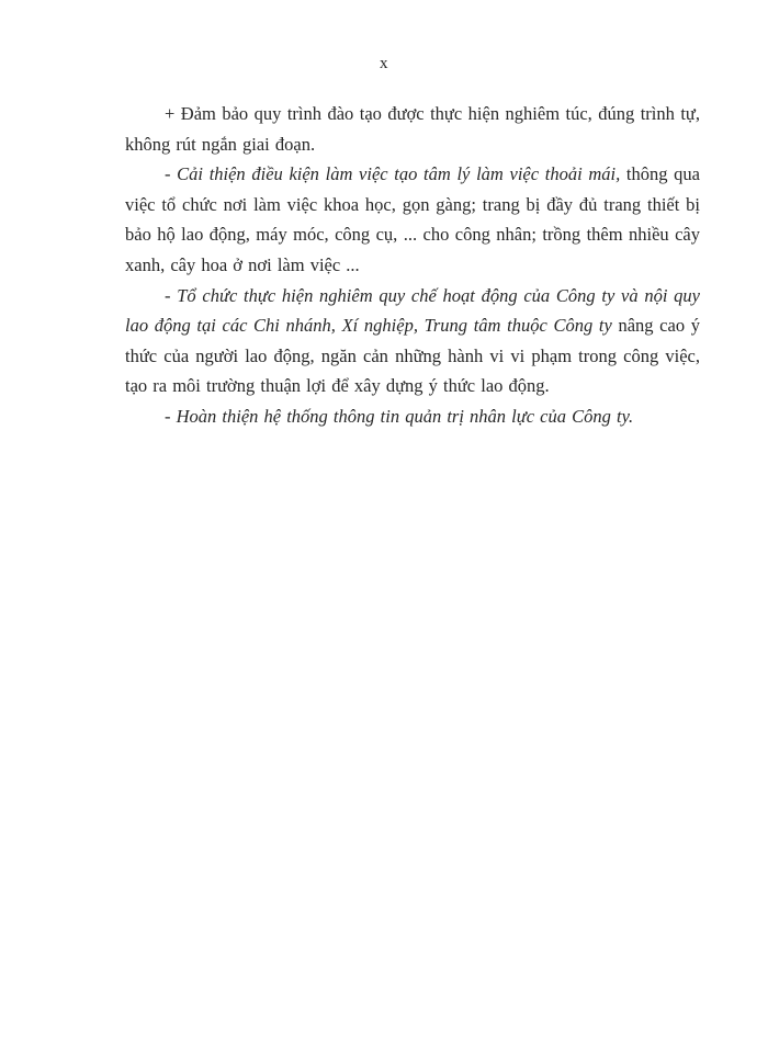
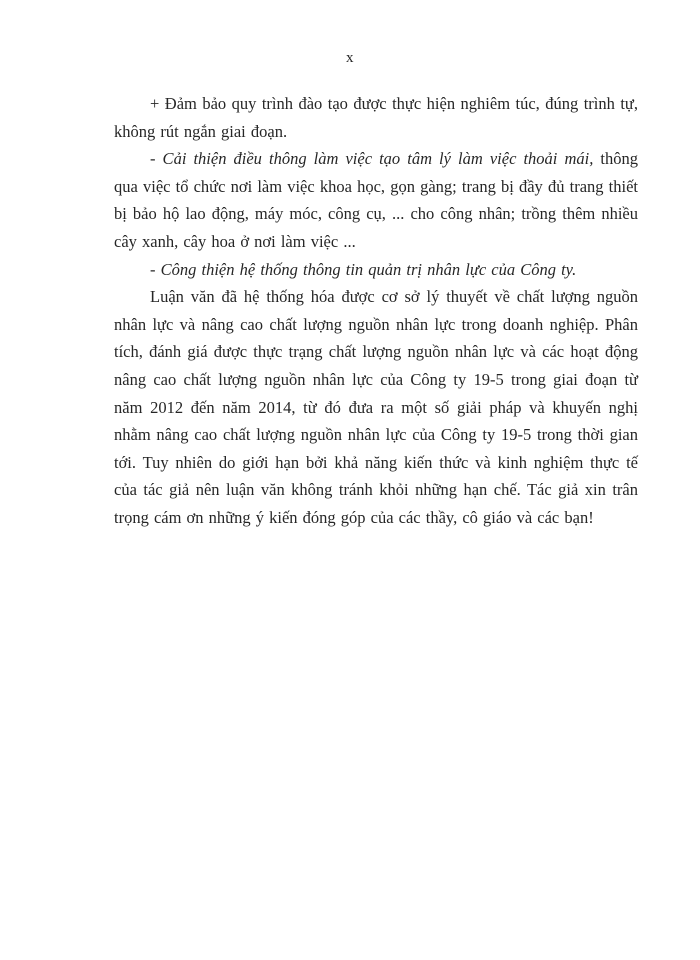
  x
  + Đảm bảo quy trình đào tạo được thực hiện nghiêm túc, đúng trình tự, không rút ngắn giai đoạn.
- - Cải thiện điều kiện làm việc tạo tâm lý làm việc thoải mái, thông qua việc tổ chức nơi làm việc khoa học, gọn gàng; trang bị đầy đủ trang thiết bị bảo hộ lao động, máy móc, công cụ, ... cho công nhân; trồng thêm nhiều cây xanh, cây hoa ở nơi làm việc ...
+ - Cải thiện điều thông làm việc tạo tâm lý làm việc thoải mái, thông qua việc tổ chức nơi làm việc khoa học, gọn gàng; trang bị đầy đủ trang thiết bị bảo hộ lao động, máy móc, công cụ, ... cho công nhân; trồng thêm nhiều cây xanh, cây hoa ở nơi làm việc ...
- - Tổ chức thực hiện nghiêm quy chế hoạt động của Công ty và nội quy lao động tại các Chi nhánh, Xí nghiệp, Trung tâm thuộc Công ty nâng cao ý thức của người lao động, ngăn cản những hành vi vi phạm trong công việc, tạo ra môi trường thuận lợi để xây dựng ý thức lao động.
- - Hoàn thiện hệ thống thông tin quản trị nhân lực của Công ty.
+ - Công thiện hệ thống thông tin quản trị nhân lực của Công ty.
+ Luận văn đã hệ thống hóa được cơ sở lý thuyết về chất lượng nguồn nhân lực và nâng cao chất lượng nguồn nhân lực trong doanh nghiệp. Phân tích, đánh giá được thực trạng chất lượng nguồn nhân lực và các hoạt động nâng cao chất lượng nguồn nhân lực của Công ty 19-5 trong giai đoạn từ năm 2012 đến năm 2014, từ đó đưa ra một số giải pháp và khuyến nghị nhằm nâng cao chất lượng nguồn nhân lực của Công ty 19-5 trong thời gian tới. Tuy nhiên do giới hạn bởi khả năng kiến thức và kinh nghiệm thực tế của tác giả nên luận văn không tránh khỏi những hạn chế. Tác giả xin trân trọng cám ơn những ý kiến đóng góp của các thầy, cô giáo và các bạn!
